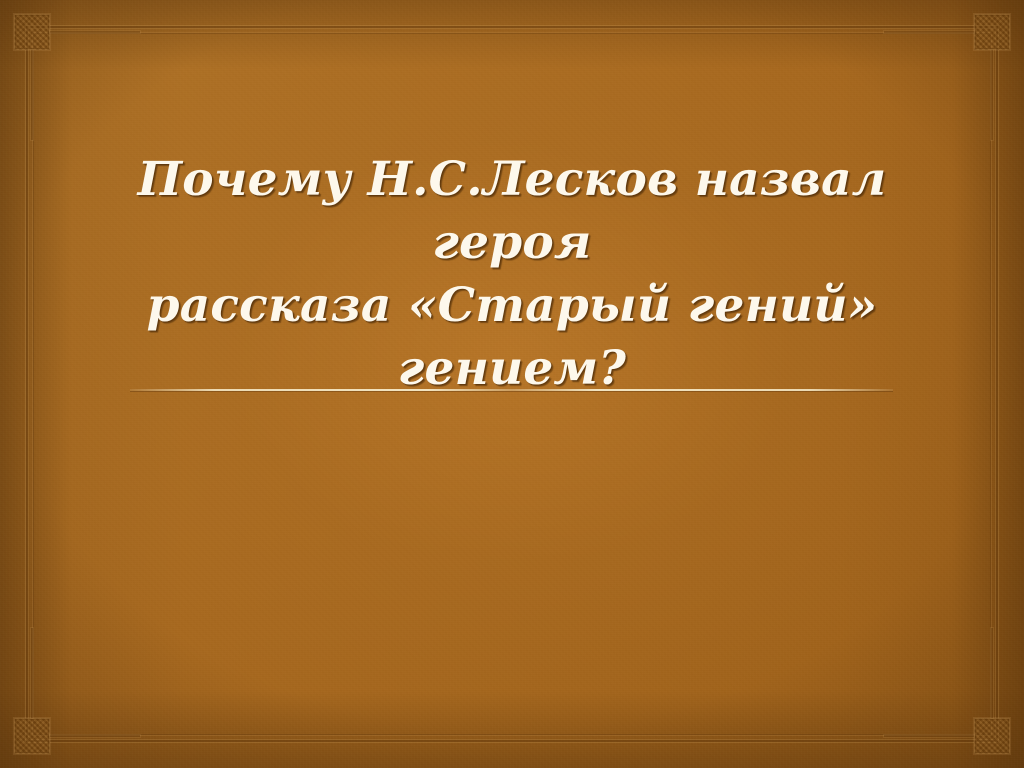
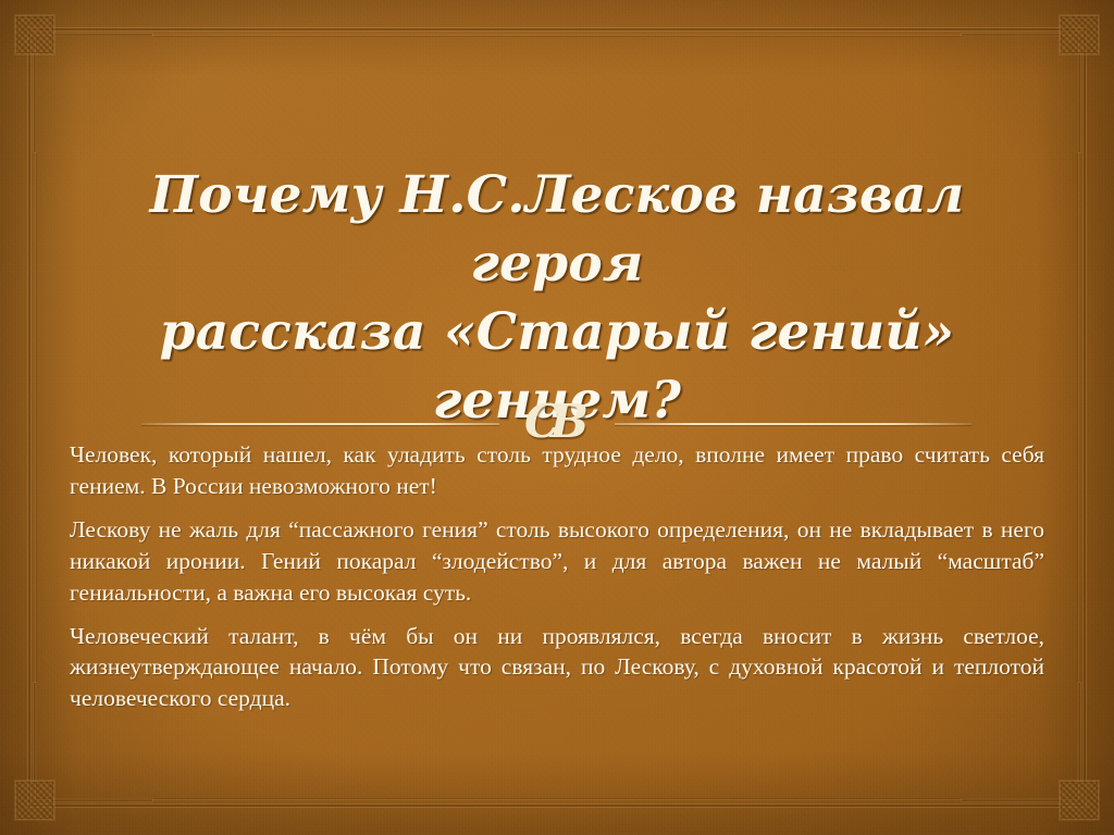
  Почему Н.С.Лесков назвал героя
  рассказа «Старый гений» гением?
+ CB
+ Человек, который нашел, как уладить столь трудное дело, вполне имеет право считать себя гением. В России невозможного нет!
+ Лескову не жаль для “пассажного гения” столь высокого определения, он не вкладывает в него никакой иронии. Гений покарал “злодейство”, и для автора важен не малый “масштаб” гениальности, а важна его высокая суть.
+ Человеческий талант, в чём бы он ни проявлялся, всегда вносит в жизнь светлое, жизнеутверждающее начало. Потому что связан, по Лескову, с духовной красотой и теплотой человеческого сердца.
